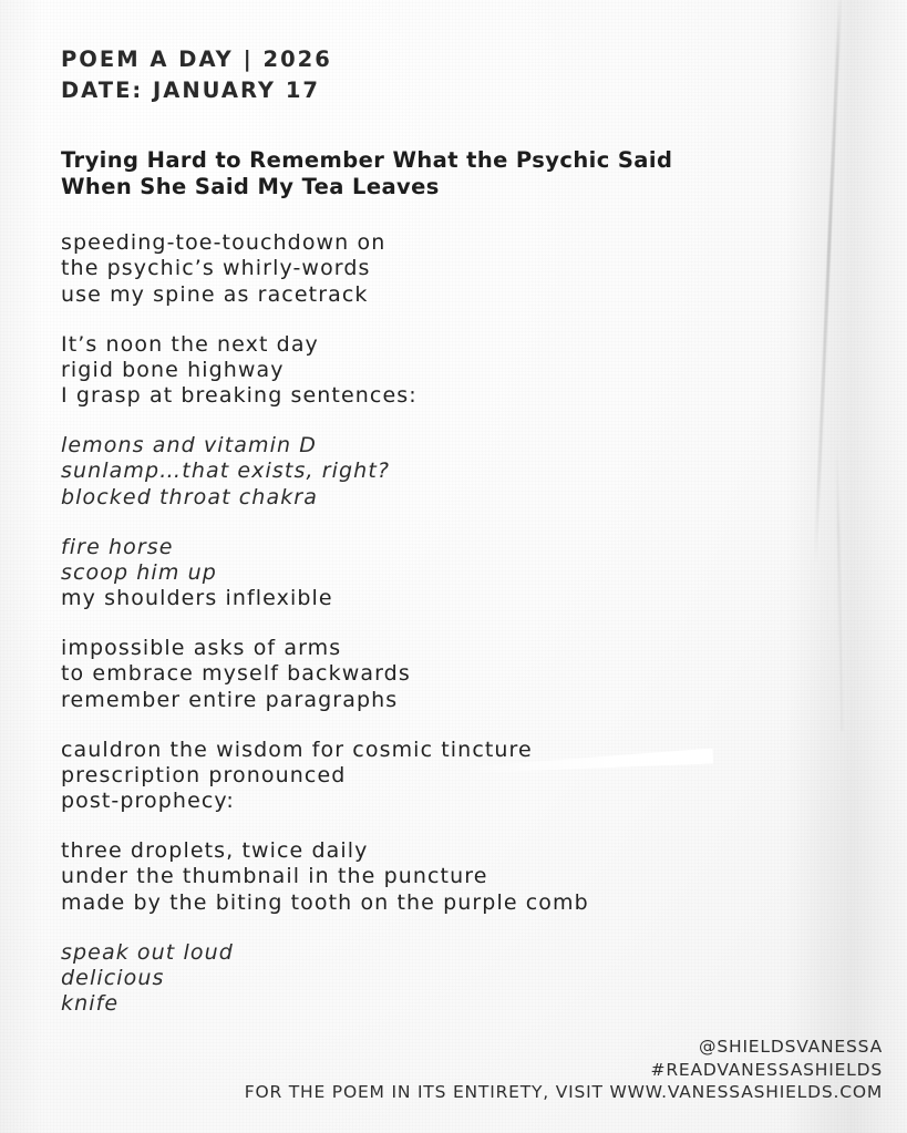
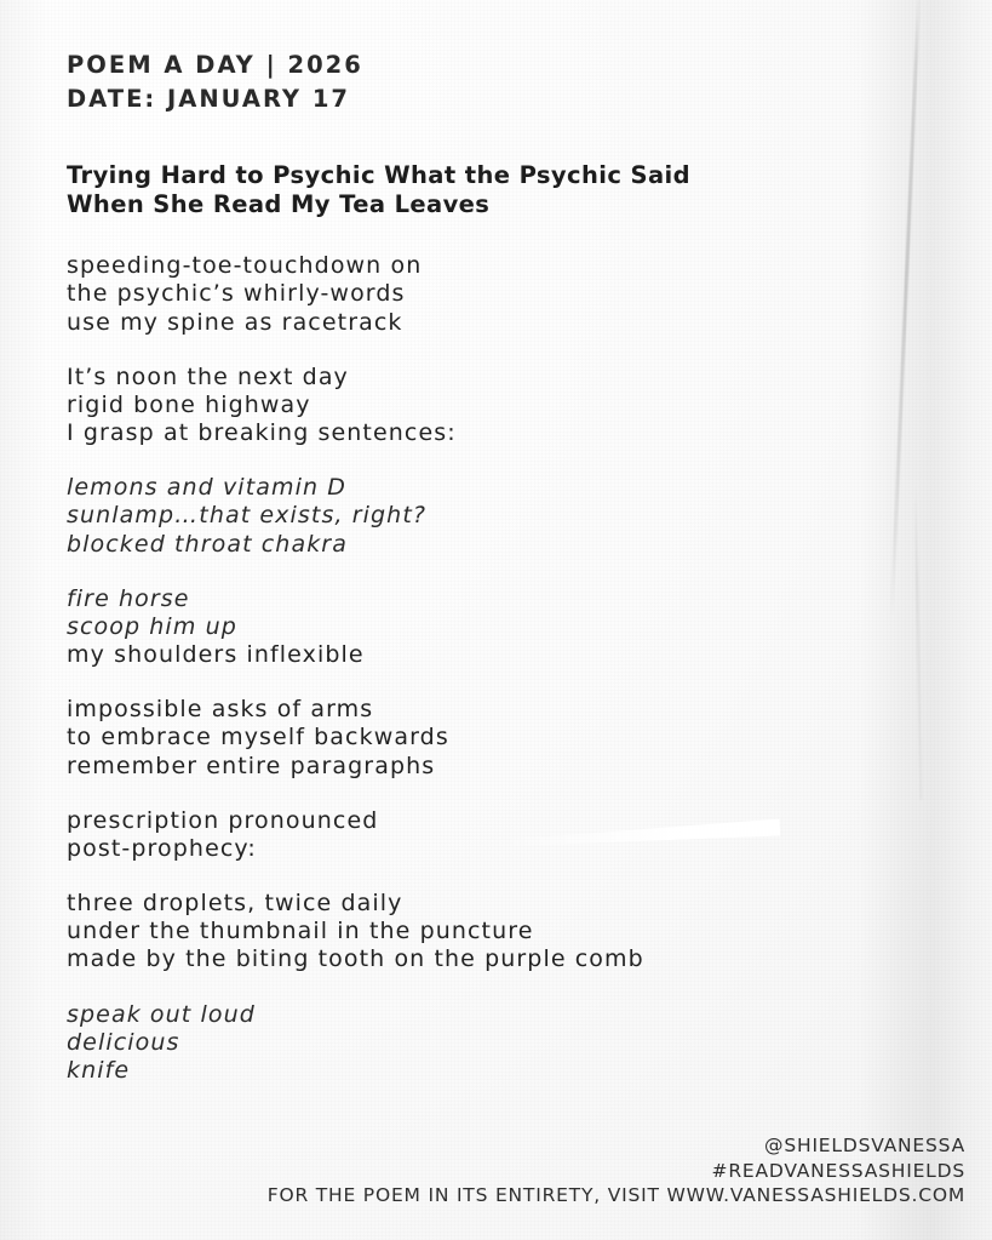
  POEM A DAY | 2026
  DATE: JANUARY 17
- Trying Hard to Remember What the Psychic Said
+ Trying Hard to Psychic What the Psychic Said
- When She Said My Tea Leaves
+ When She Read My Tea Leaves
  speeding-toe-touchdown on
  the psychic’s whirly-words
  use my spine as racetrack
  It’s noon the next day
  rigid bone highway
  I grasp at breaking sentences:
  lemons and vitamin D
  sunlamp…that exists, right?
  blocked throat chakra
  fire horse
  scoop him up
  my shoulders inflexible
  impossible asks of arms
  to embrace myself backwards
  remember entire paragraphs
- cauldron the wisdom for cosmic tincture
  prescription pronounced
  post-prophecy:
  three droplets, twice daily
  under the thumbnail in the puncture
  made by the biting tooth on the purple comb
  speak out loud
  delicious
  knife
  @SHIELDSVANESSA
  #READVANESSASHIELDS
  FOR THE POEM IN ITS ENTIRETY, VISIT WWW.VANESSASHIELDS.COM
